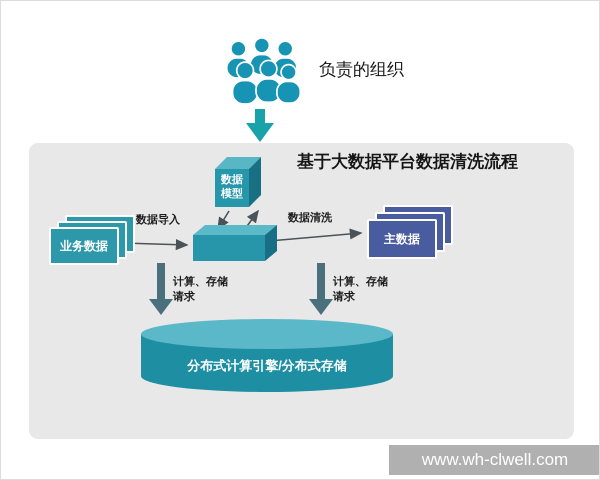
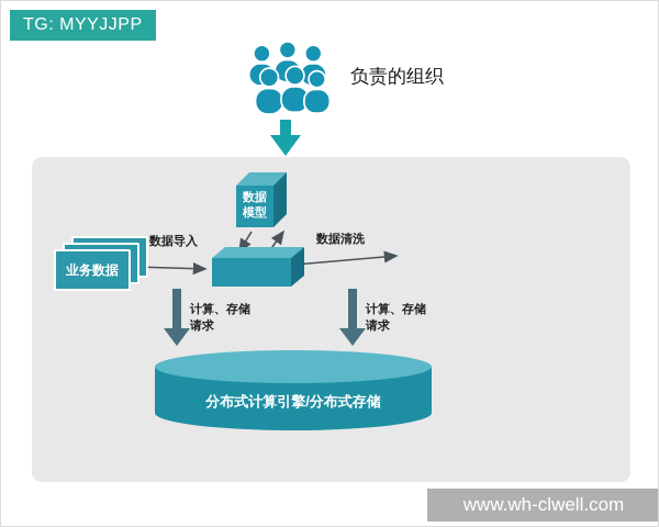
+ TG: MYYJJPP
  负责的组织
- 基于大数据平台数据清洗流程
  数据模型
  业务数据
- 主数据
  数据导入
  数据清洗
  计算、存储请求
  计算、存储请求
  分布式计算引擎/分布式存储
  www.wh-clwell.com
